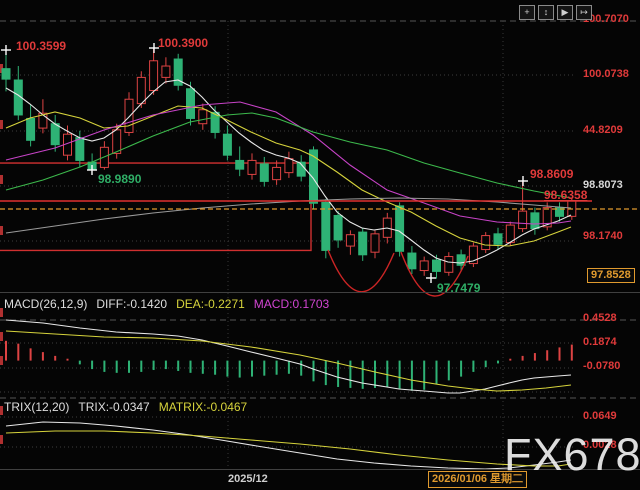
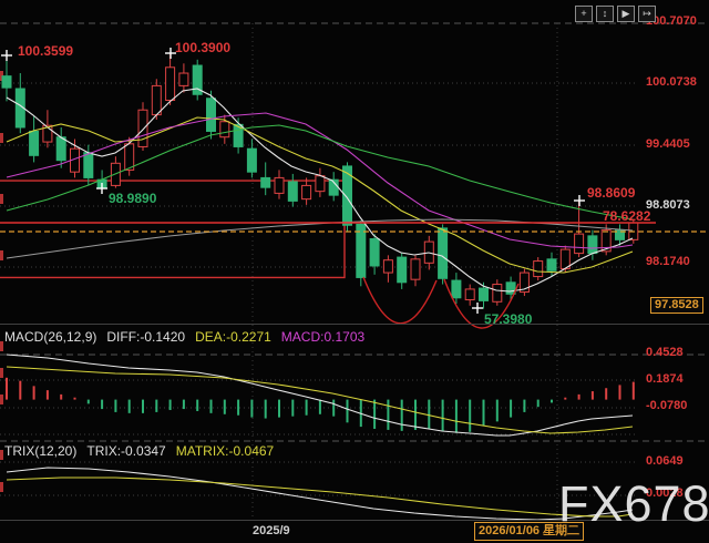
  +
  ↕
  ▶
  ↦
  MACD(26,12,9)
  DIFF:-0.1420
  DEA:-0.2271
  MACD:0.1703
  TRIX(12,20)
  TRIX:-0.0347
  MATRIX:-0.0467
  FX678
  2026/01/06 星期二
  00.7070
  100.0738
- 44.8209
+ 99.4405
  98.8073
  98.1740
  97.8528
  0.4528
  0.1874
  -0.0780
  0.0649
  0.0028
- 2025/12
+ 2025/9
  100.3599
  100.3900
  98.9890
  98.8609
- 98.6358
+ 78.6282
- 97.7479
+ 57.3980
